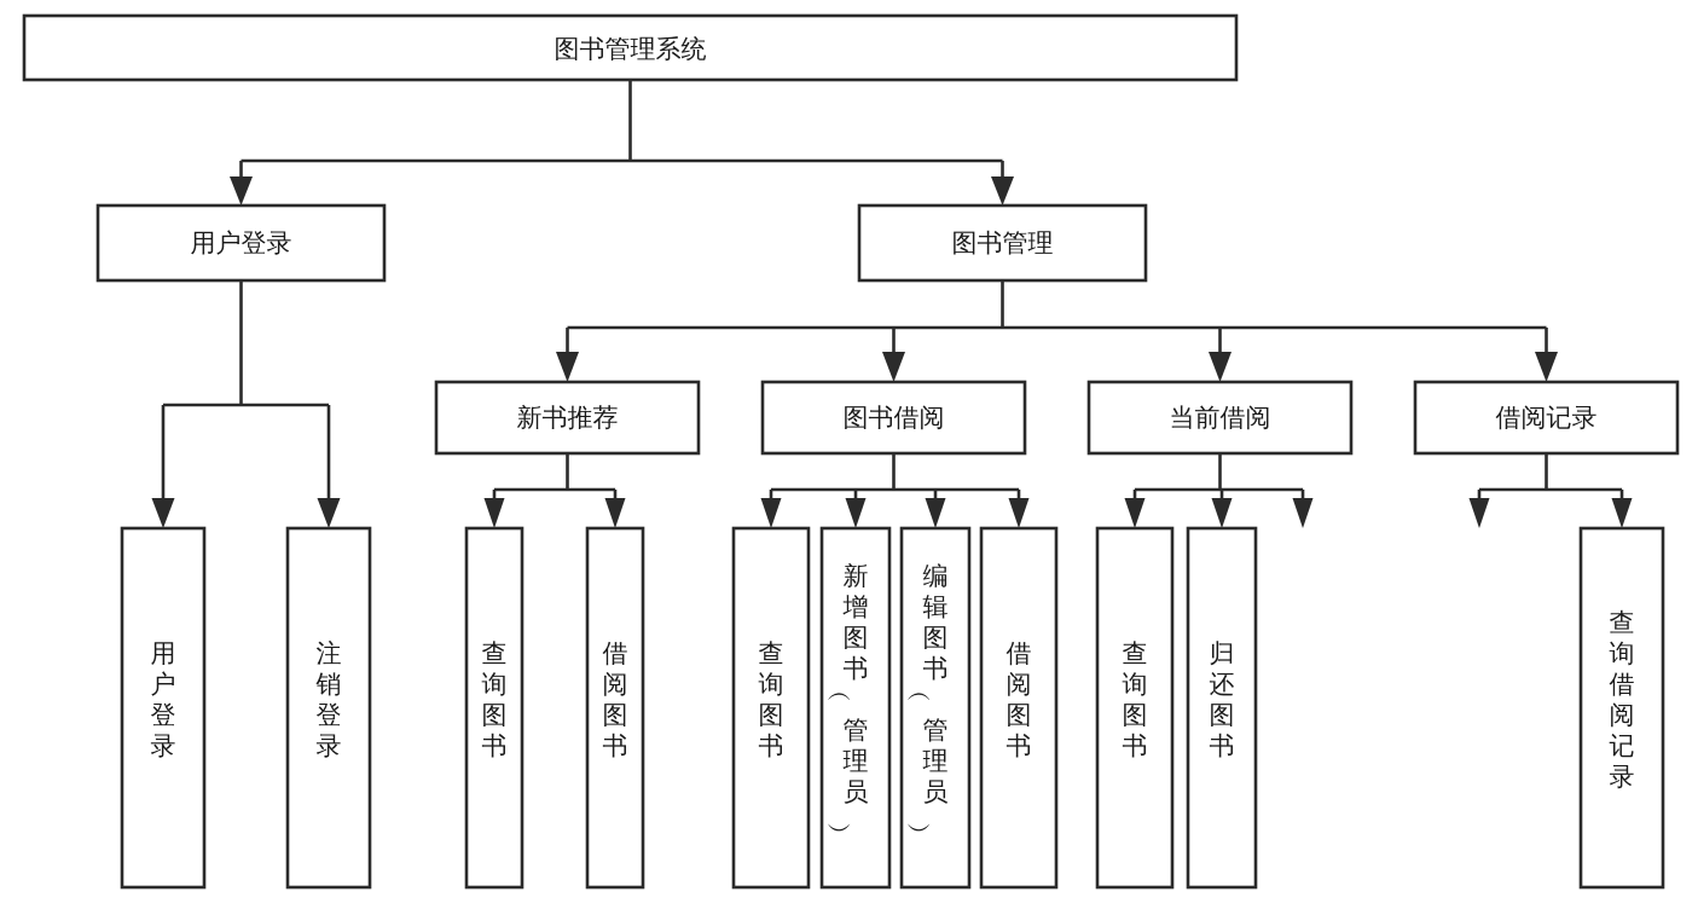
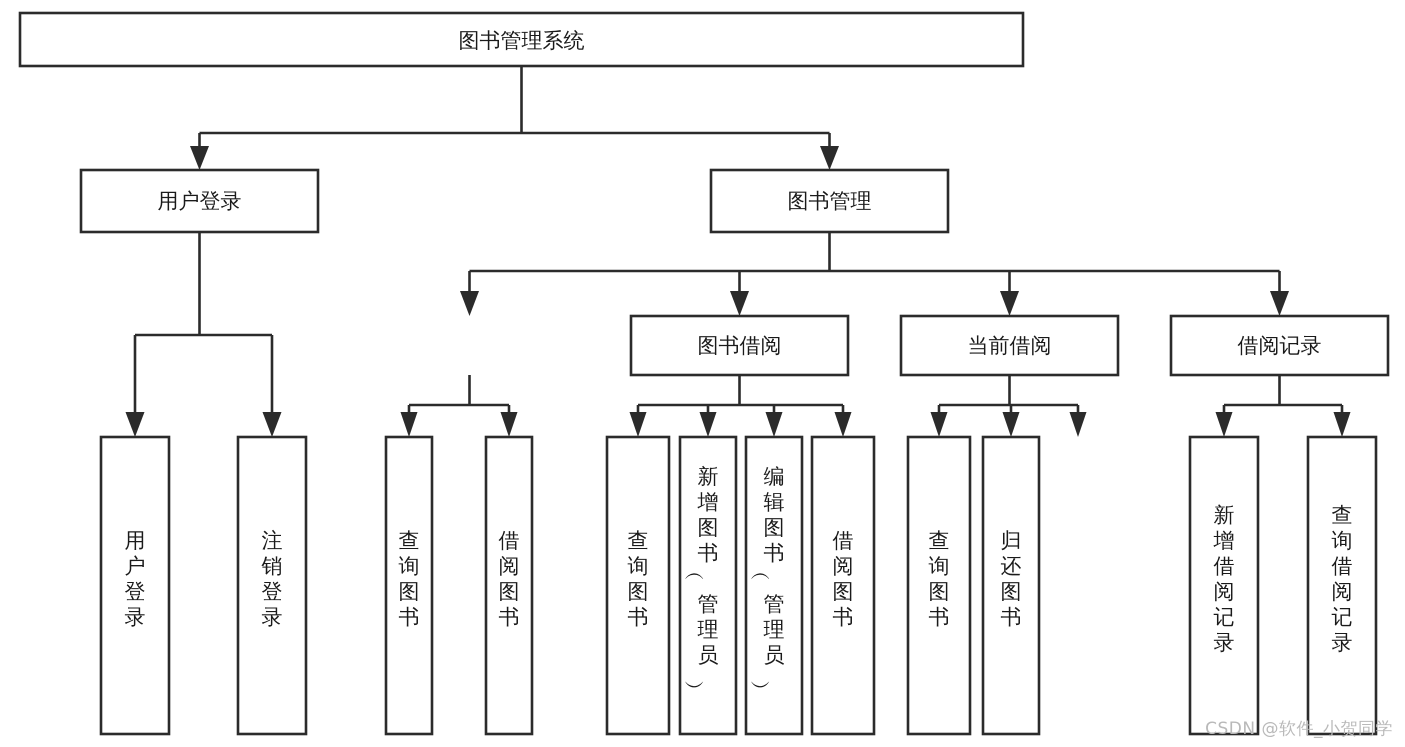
  图书管理系统
  用户登录
  图书管理
- 新书推荐
  图书借阅
  当前借阅
  借阅记录
  用户登录
  注销登录
  查询图书
  借阅图书
  查询图书
  新增图书管理员
  编辑图书管理员
  借阅图书
  查询图书
  归还图书
+ 新增借阅记录
  查询借阅记录
+ CSDN @软件_小贺同学
